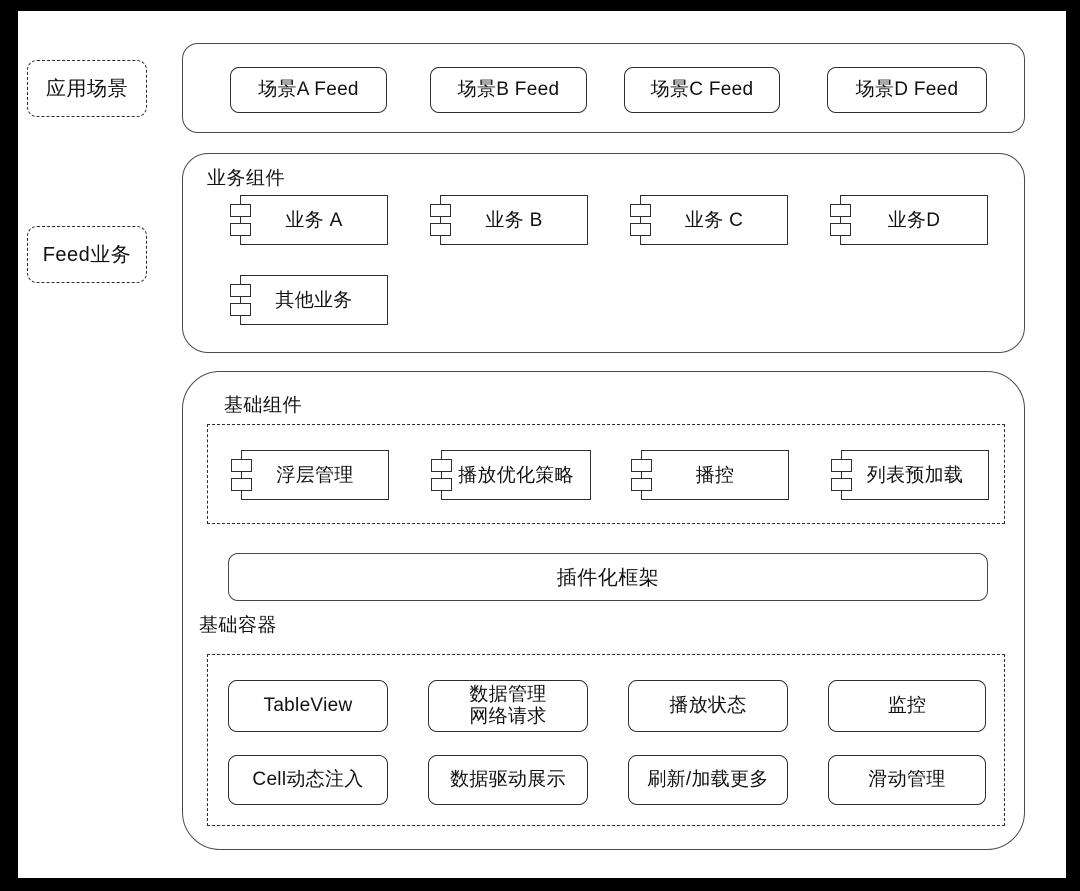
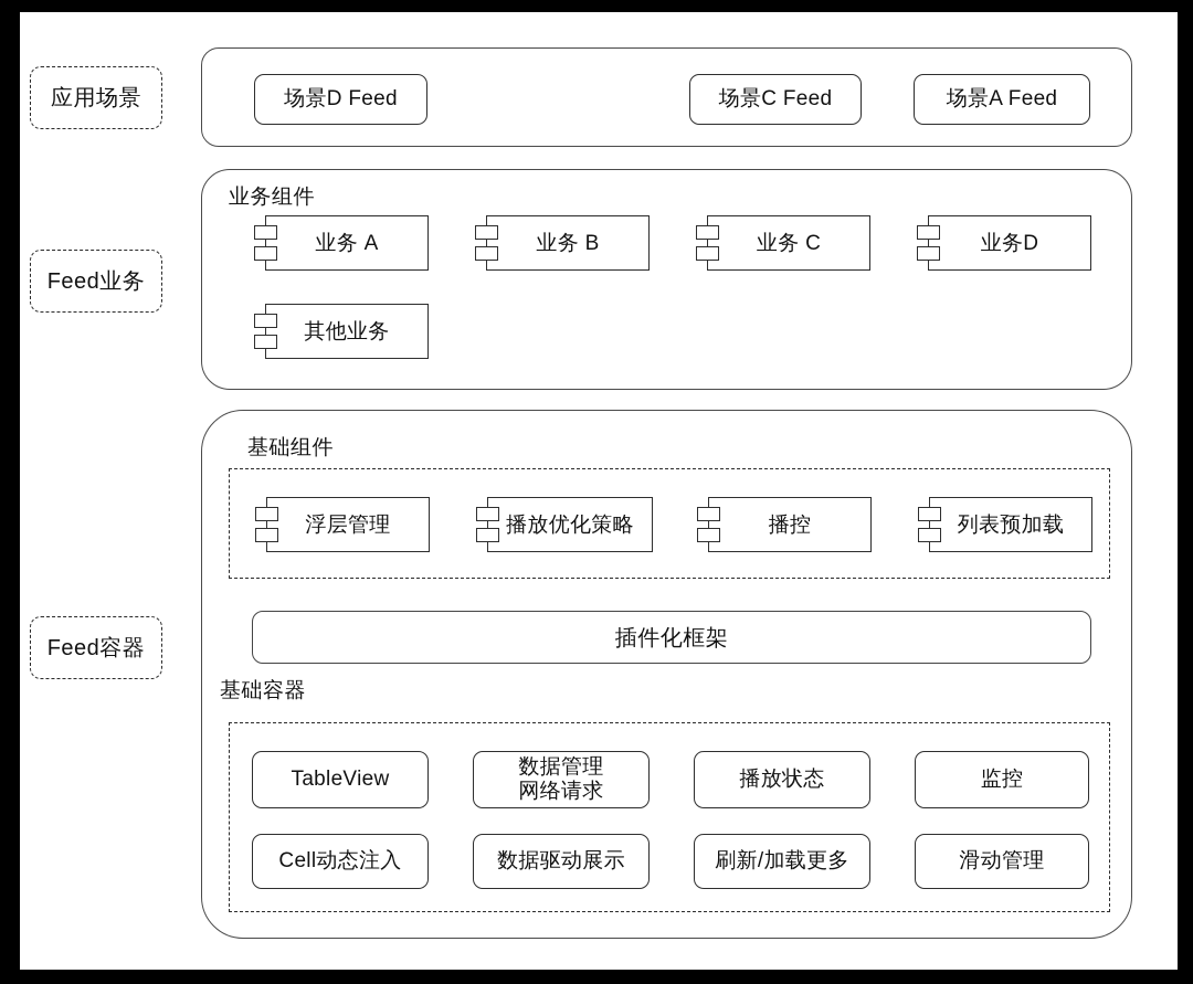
  应用场景
  Feed业务
+ Feed容器
- 场景A Feed
+ 场景D Feed
- 场景B Feed
  场景C Feed
- 场景D Feed
+ 场景A Feed
  业务组件
  业务 A
  业务 B
  业务 C
  业务D
  其他业务
  基础组件
  浮层管理
  播放优化策略
  播控
  列表预加载
  插件化框架
  基础容器
  TableView
  数据管理
  网络请求
  播放状态
  监控
  Cell动态注入
  数据驱动展示
  刷新/加载更多
  滑动管理
